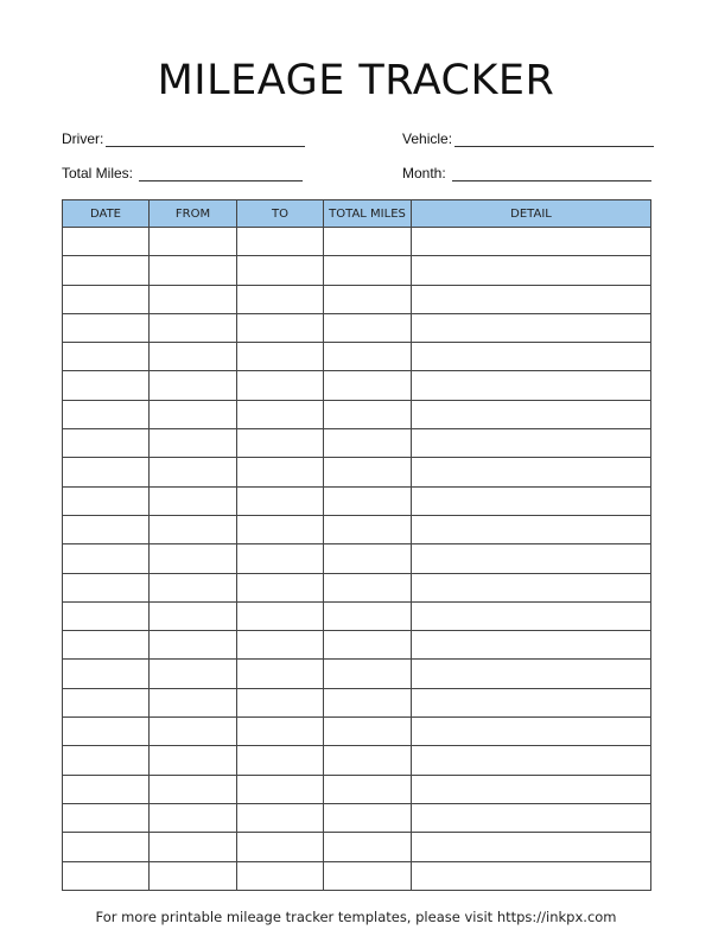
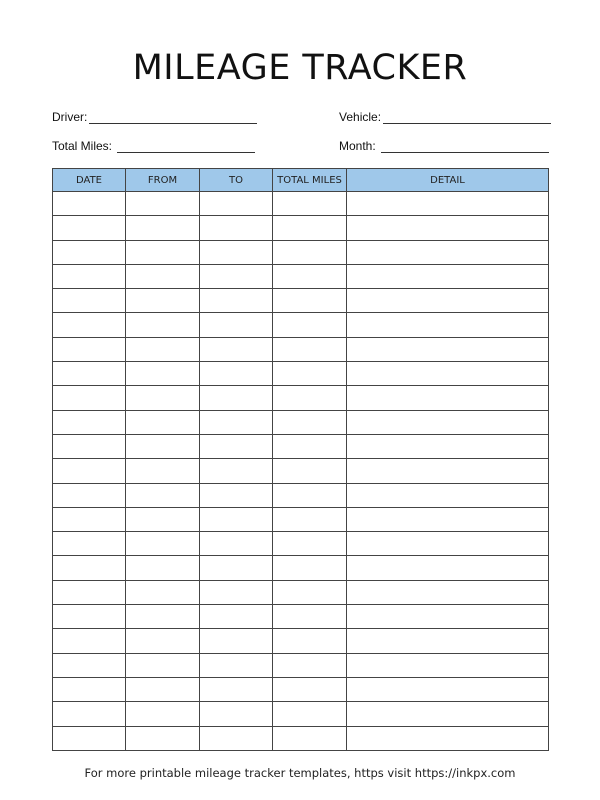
  MILEAGE TRACKER
  Driver:
  Vehicle:
  Total Miles:
  Month:
  DATE	FROM	TO	TOTAL MILES	DETAIL
- For more printable mileage tracker templates, please visit https://inkpx.com
+ For more printable mileage tracker templates, https visit https://inkpx.com
